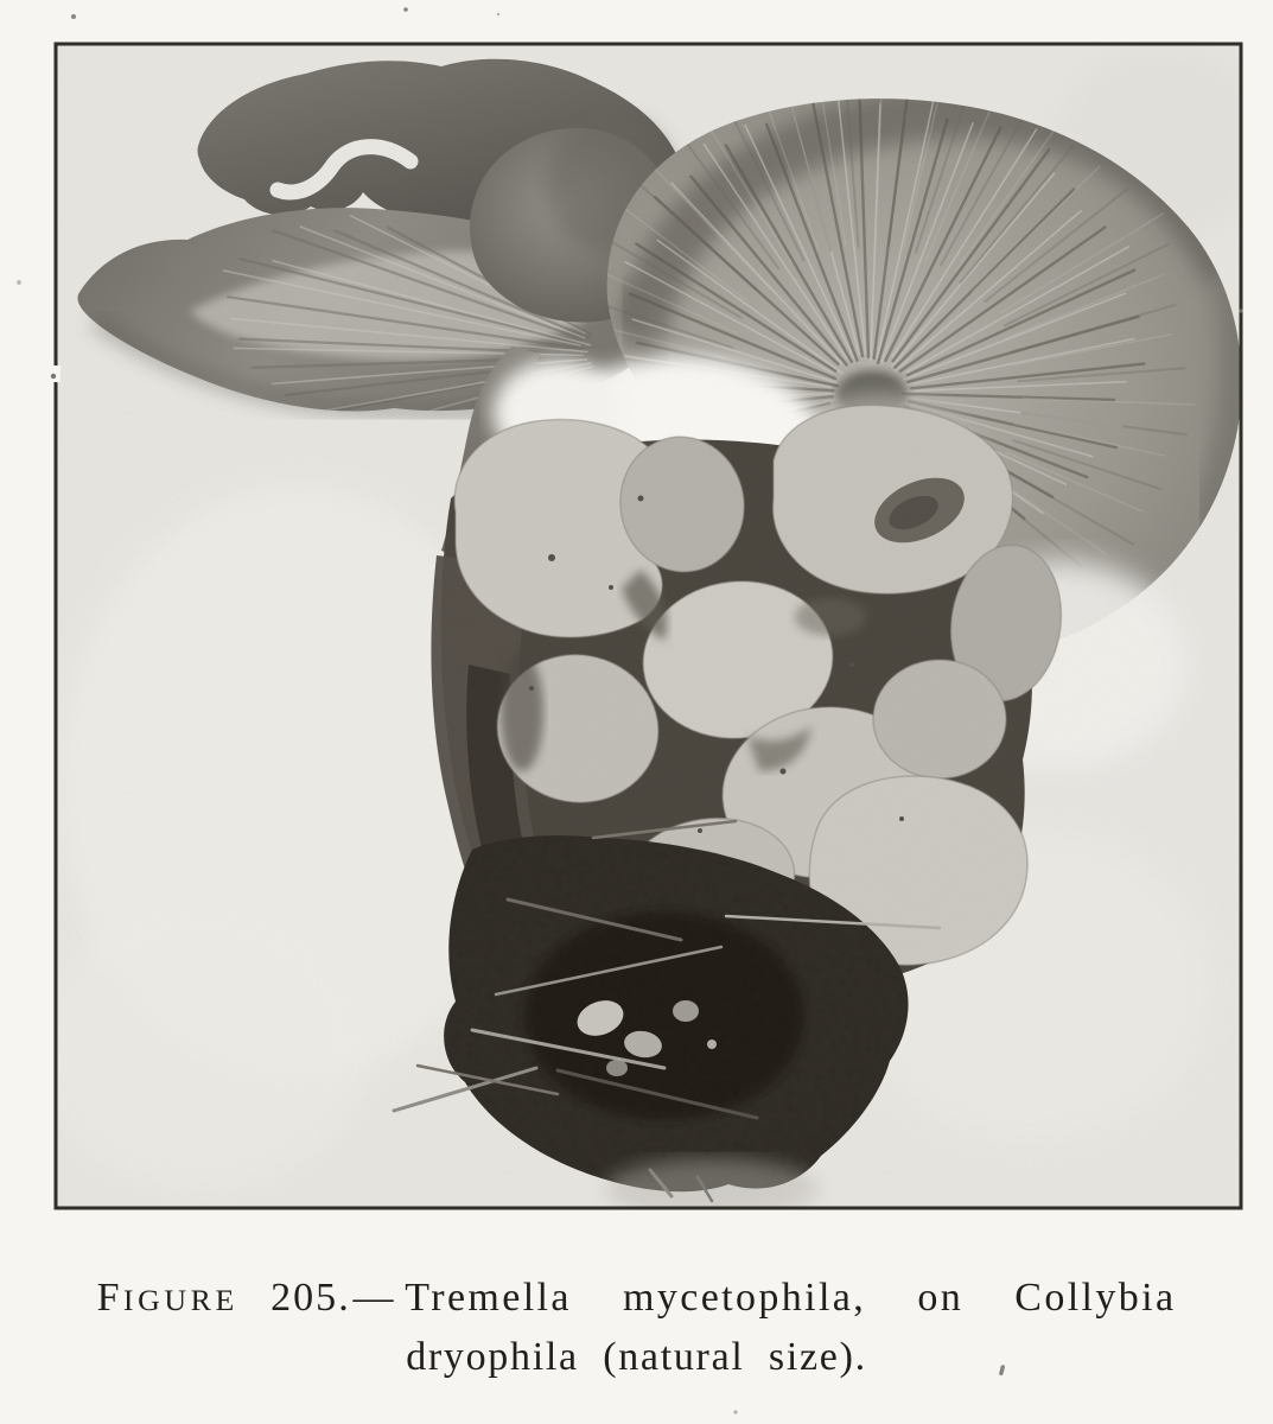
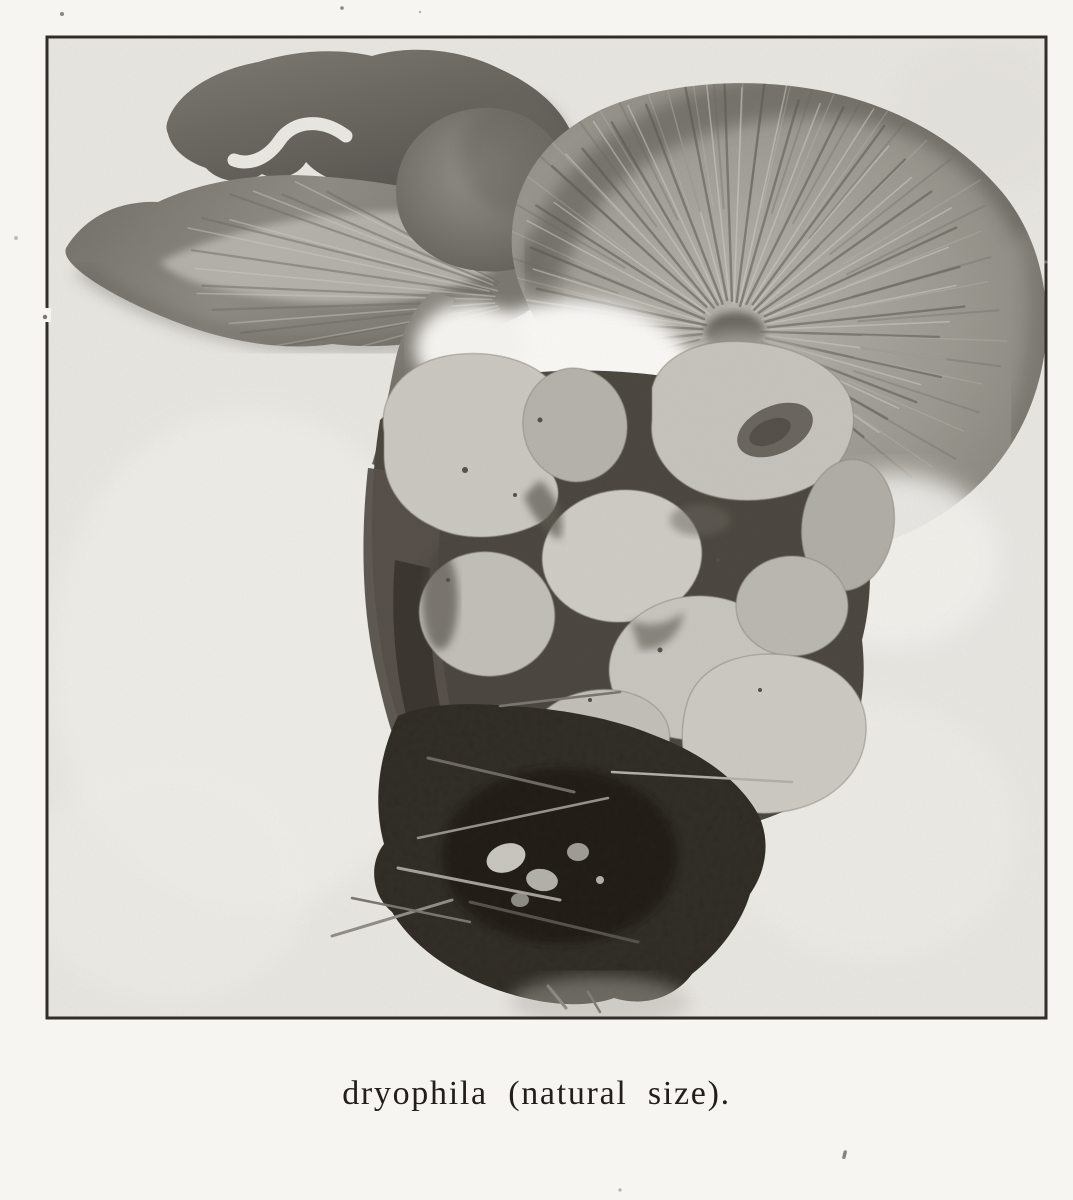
- FIGURE 205.— Tremella mycetophila, on Collybia
  dryophila (natural size).
